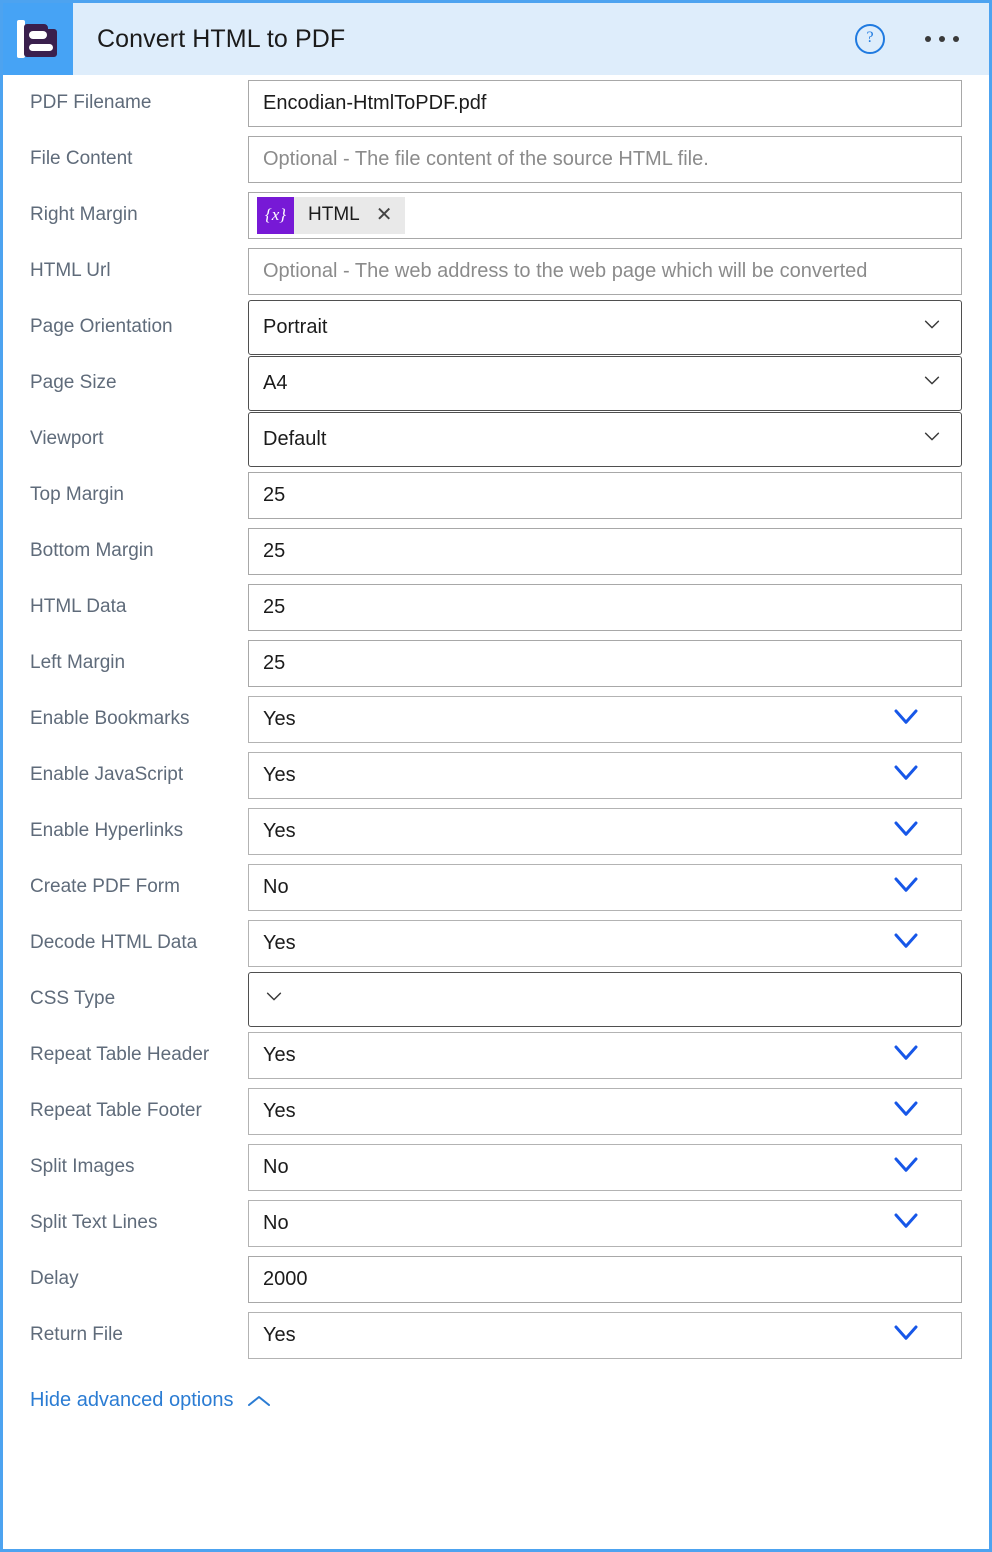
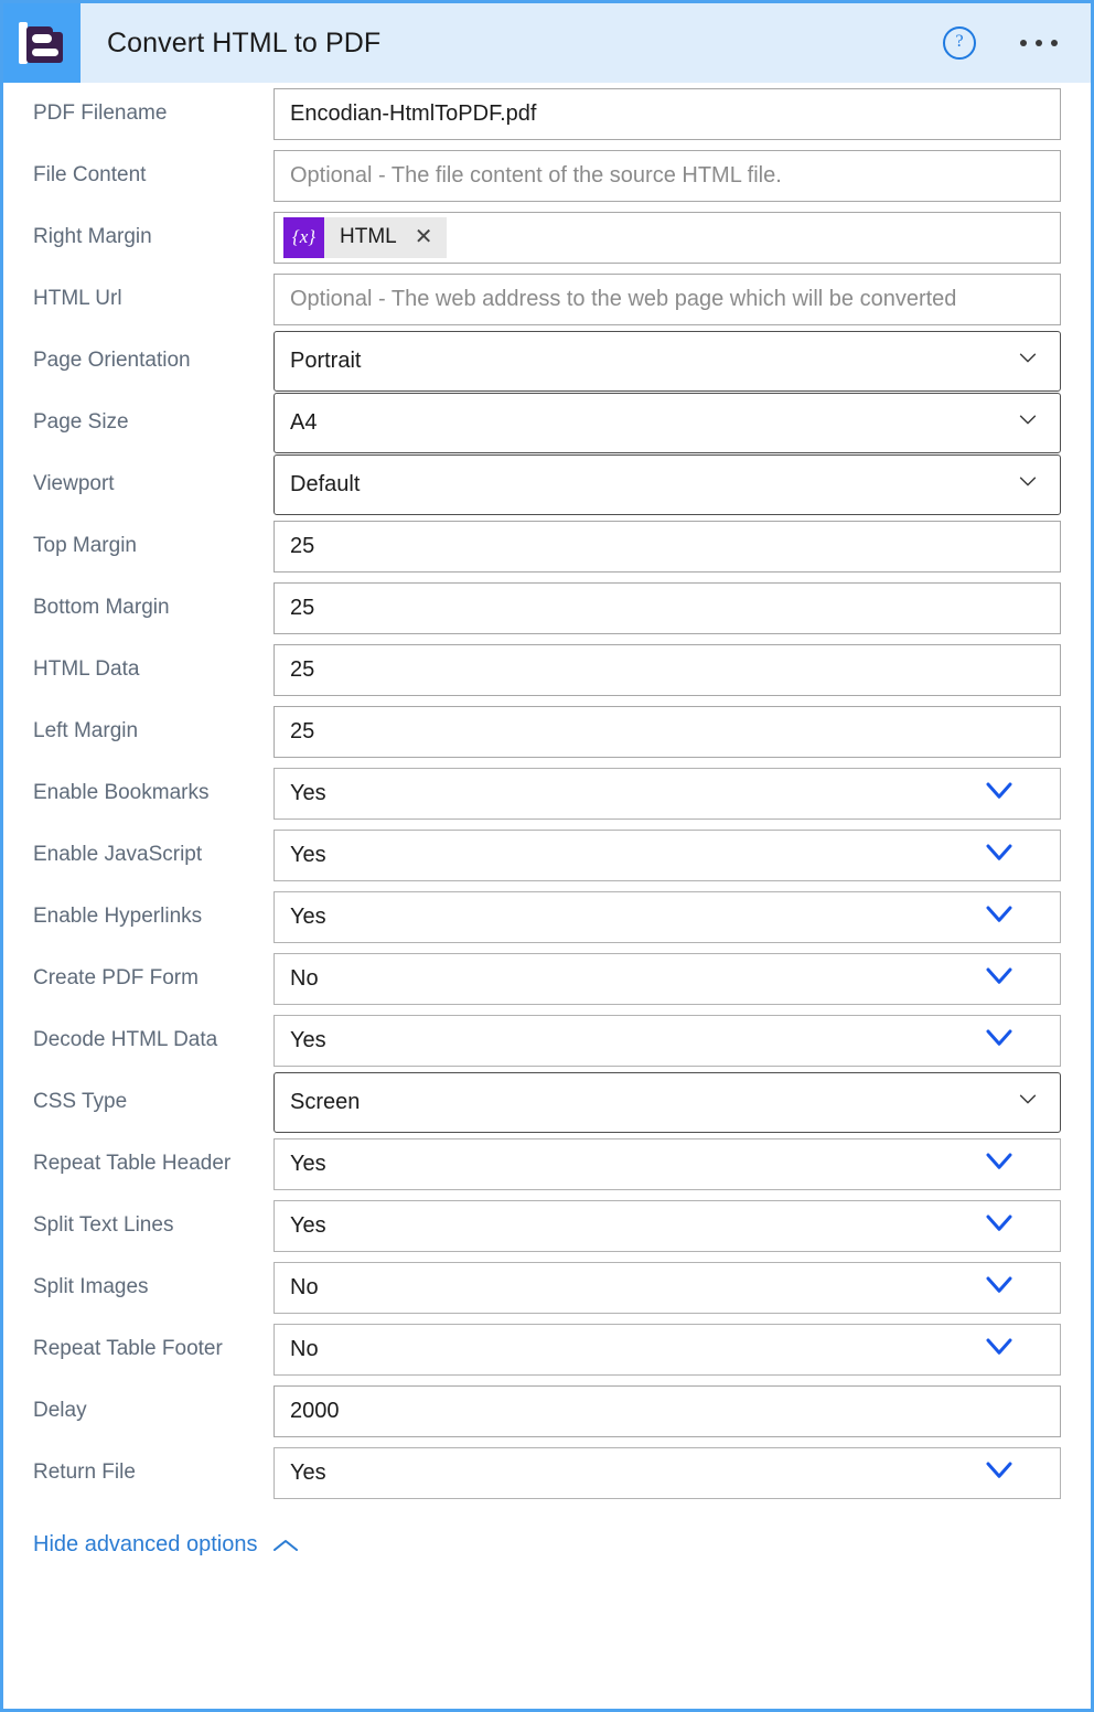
  Convert HTML to PDF
  ?
  PDF Filename
  Encodian-HtmlToPDF.pdf
  File Content
  Optional - The file content of the source HTML file.
  Right Margin
  {x}
  HTML
  ✕
  HTML Url
  Optional - The web address to the web page which will be converted
  Page Orientation
  Portrait
  Page Size
  A4
  Viewport
  Default
  Top Margin
  25
  Bottom Margin
  25
  HTML Data
  25
  Left Margin
  25
  Enable Bookmarks
  Yes
  Enable JavaScript
  Yes
  Enable Hyperlinks
  Yes
  Create PDF Form
  No
  Decode HTML Data
  Yes
  CSS Type
+ Screen
  Repeat Table Header
  Yes
- Repeat Table Footer
+ Split Text Lines
  Yes
  Split Images
  No
- Split Text Lines
+ Repeat Table Footer
  No
  Delay
  2000
  Return File
  Yes
  Hide advanced options
